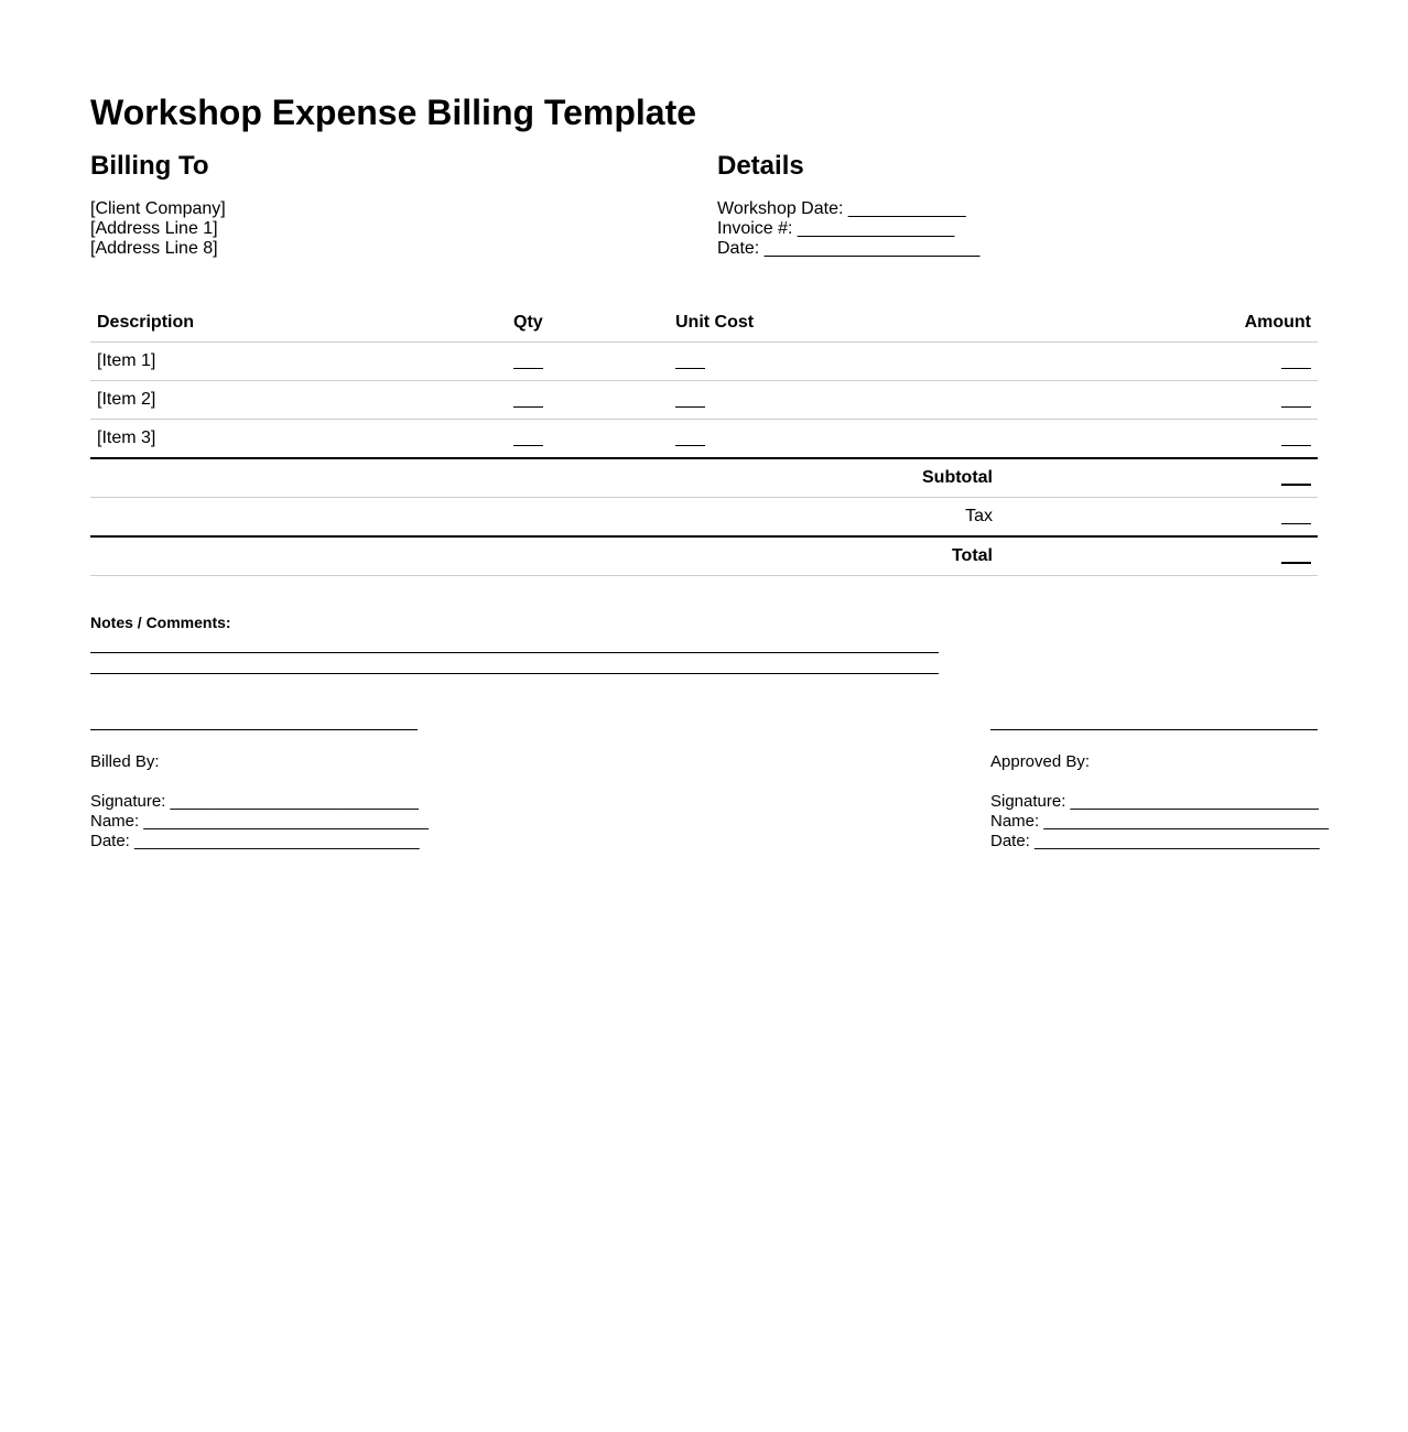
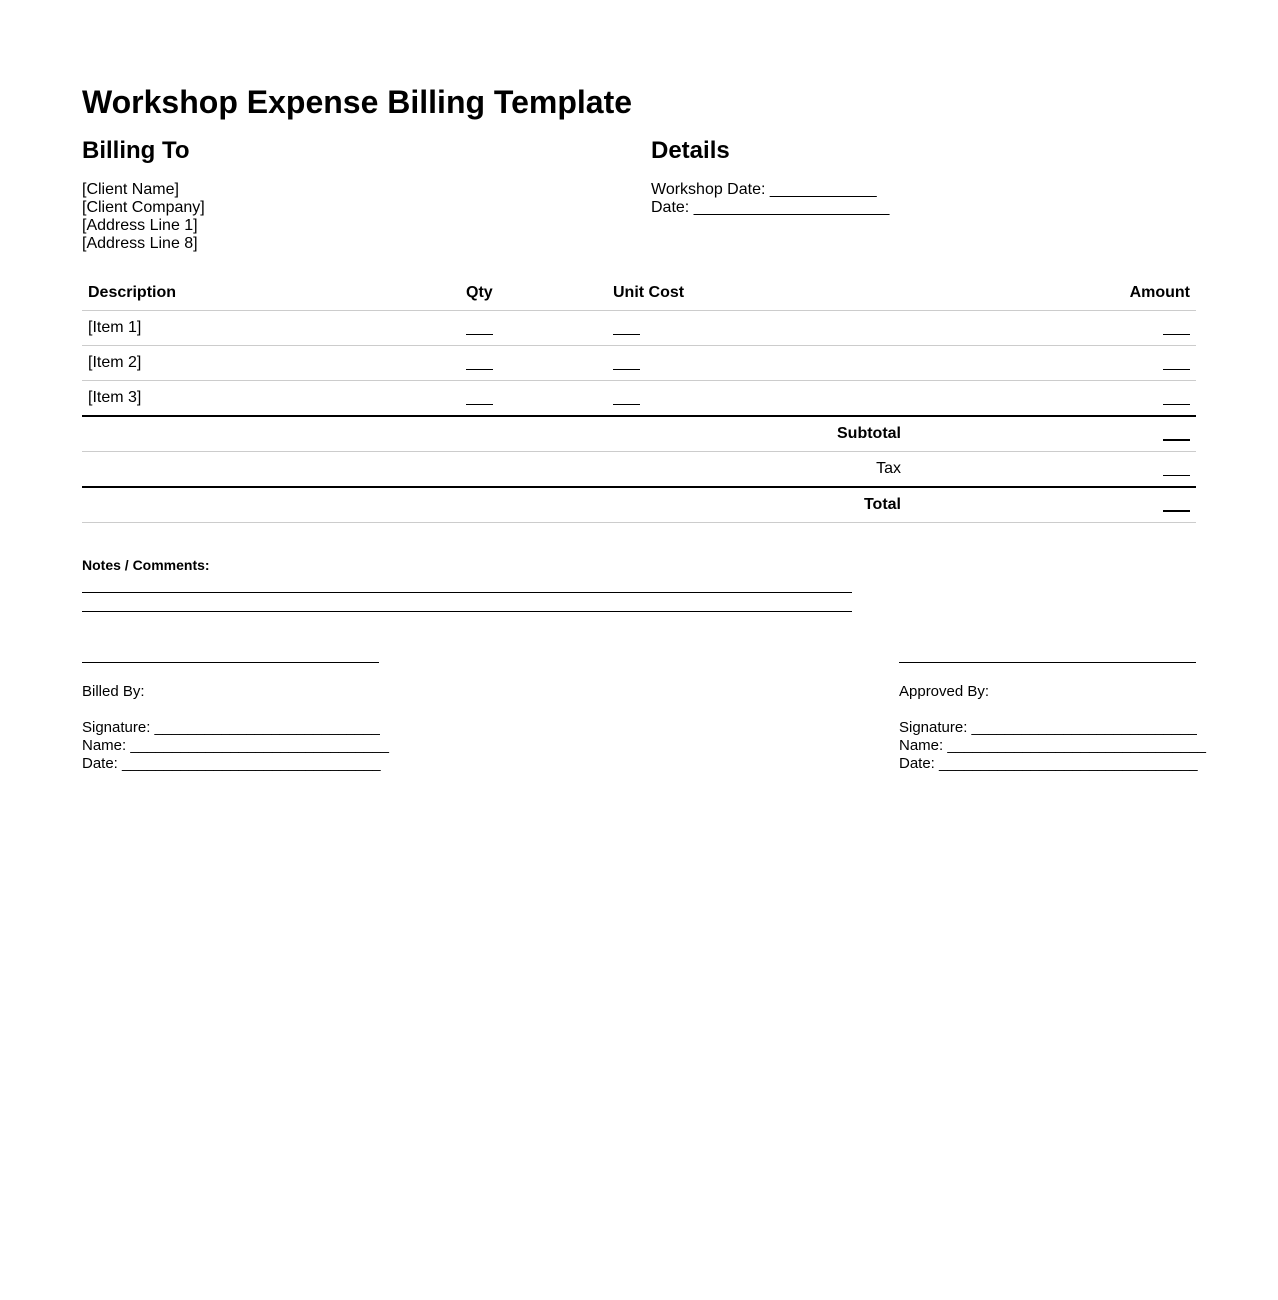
  Workshop Expense Billing Template
  Billing To
+ [Client Name]
  [Client Company]
  [Address Line 1]
  [Address Line 8]
  Details
  Workshop Date: ____________
- Invoice #: ________________
  Date: ______________________
  Description	Qty	Unit Cost	Amount
  [Item 1]
  [Item 2]
  [Item 3]
  Subtotal
  Tax
  Total
  Notes / Comments:
  Billed By:
  Signature: ___________________________
  Name: _______________________________
  Date: _______________________________
  Approved By:
  Signature: ___________________________
  Name: _______________________________
  Date: _______________________________
